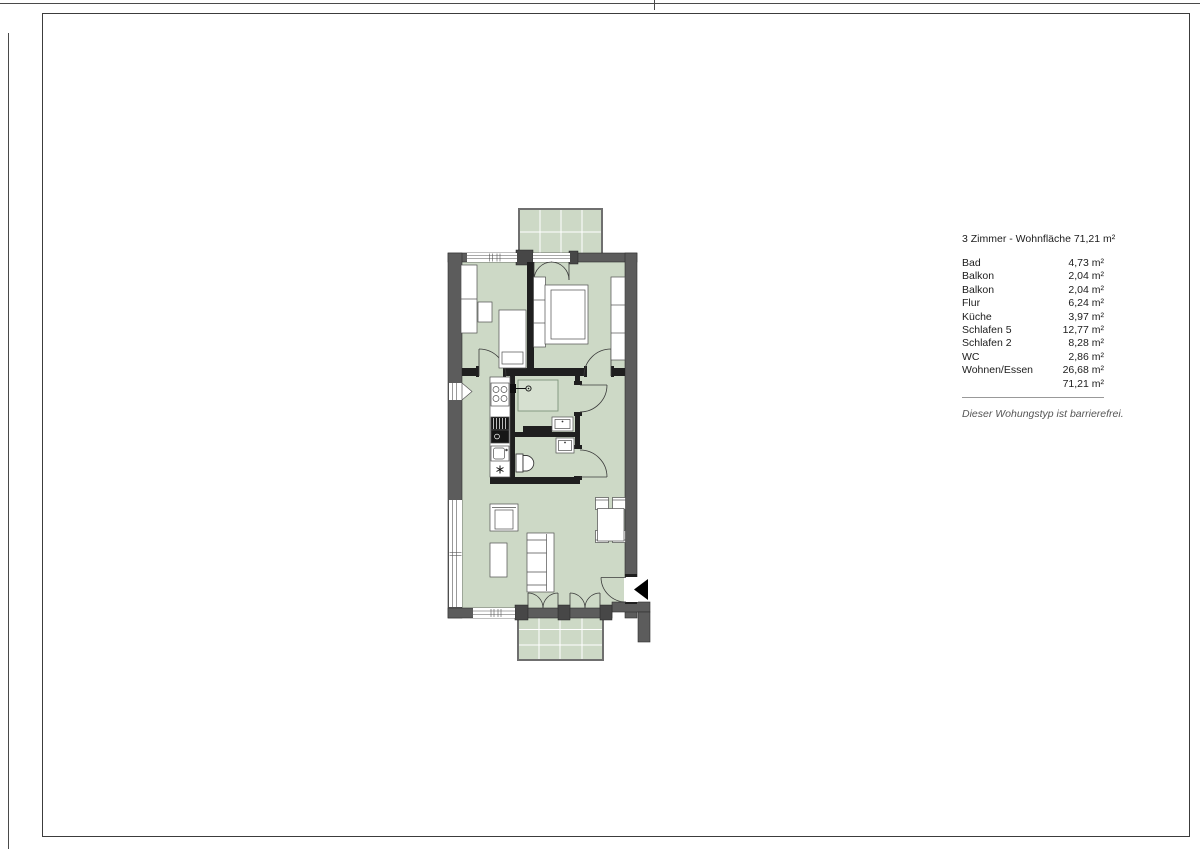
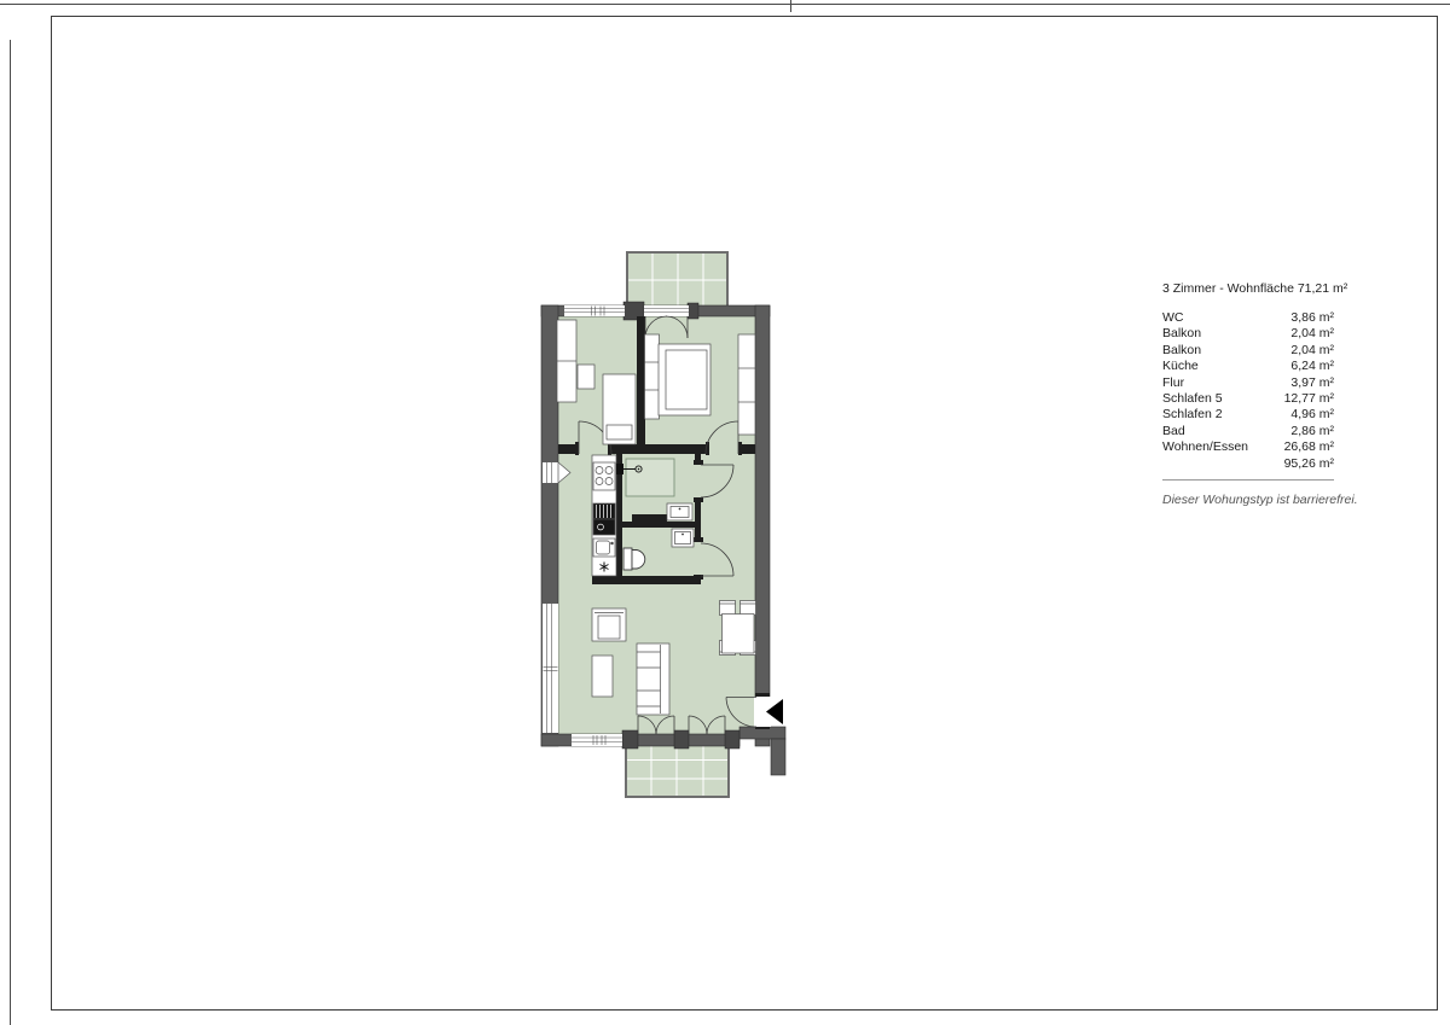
  3 Zimmer - Wohnfläche 71,21 m²
- Bad
+ WC
- 4,73 m²
+ 3,86 m²
  Balkon
  2,04 m²
  Balkon
  2,04 m²
- Flur
+ Küche
  6,24 m²
- Küche
+ Flur
  3,97 m²
  Schlafen 5
  12,77 m²
  Schlafen 2
- 8,28 m²
+ 4,96 m²
- WC
+ Bad
  2,86 m²
  Wohnen/Essen
  26,68 m²
- 71,21 m²
+ 95,26 m²
  Dieser Wohungstyp ist barrierefrei.
